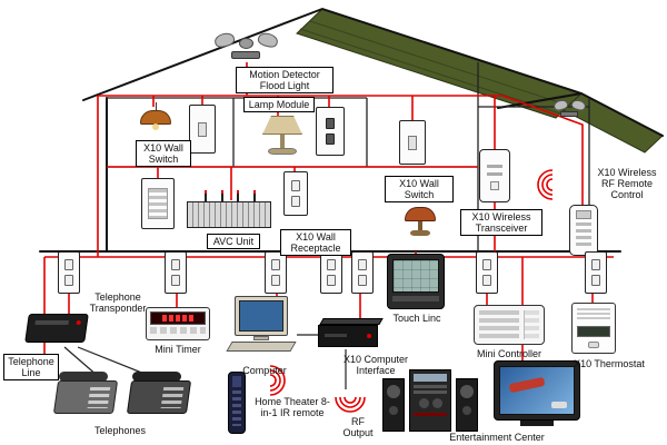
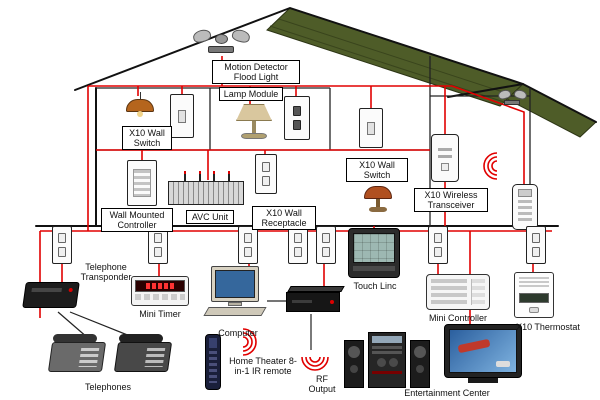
  Motion Detector Flood Light
  Lamp Module
  X10 Wall Switch
  X10 Wall Switch
+ Wall Mounted Controller
  AVC Unit
  X10 Wall Receptacle
  X10 Wireless Transceiver
- X10 Wireless RF Remote Control
  Telephone Transponder
- Telephone Line
  Mini Timer
  Computer
- X10 Computer Interface
  Touch Linc
  Mini Controller
  X10 Thermostat
  Telephones
  Home Theater 8-in-1 IR remote
  RF Output
  Entertainment Center
